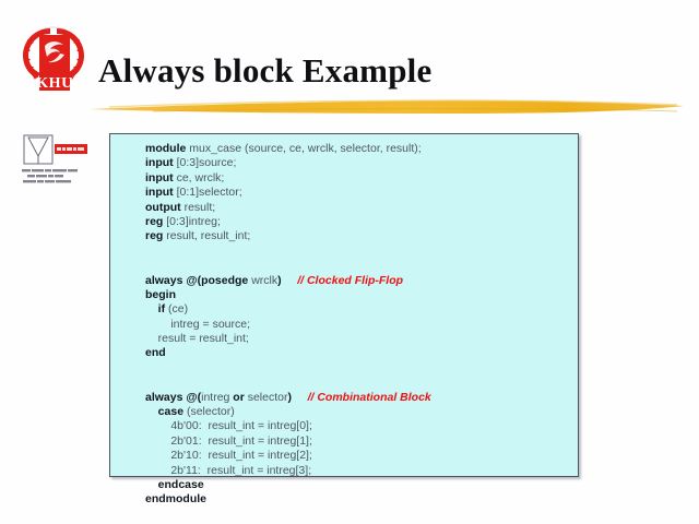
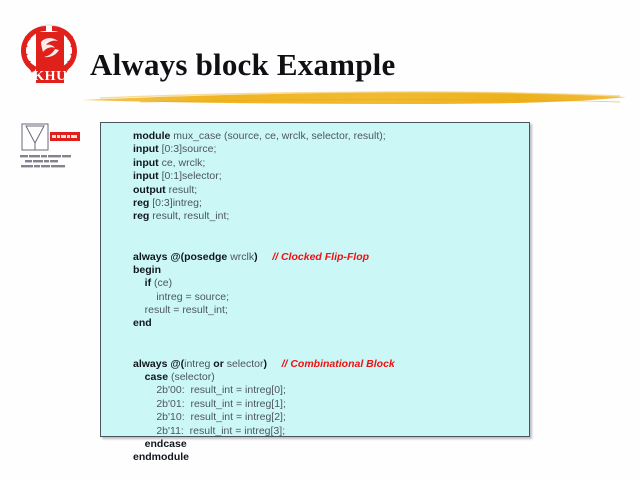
  KHU
  Always block Example
  module mux_case (source, ce, wrclk, selector, result);
  input [0:3]source;
  input ce, wrclk;
  input [0:1]selector;
  output result;
  reg [0:3]intreg;
  reg result, result_int;
  always @(posedge wrclk) // Clocked Flip-Flop
  begin
  if (ce)
  intreg = source;
  result = result_int;
  end
  always @(intreg or selector) // Combinational Block
  case (selector)
- 4b'00: result_int = intreg[0];
+ 2b'00: result_int = intreg[0];
  2b'01: result_int = intreg[1];
  2b'10: result_int = intreg[2];
  2b'11: result_int = intreg[3];
  endcase
  endmodule
